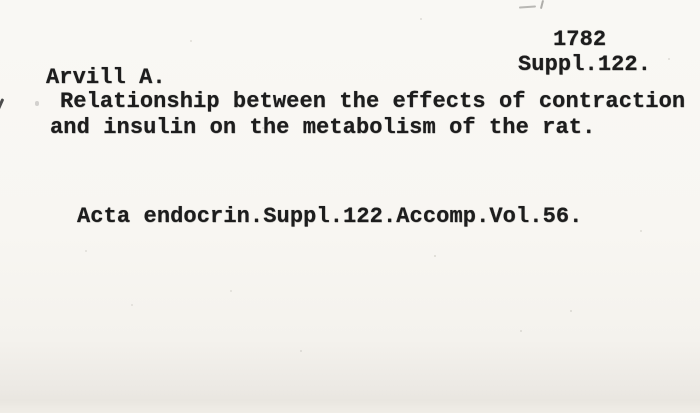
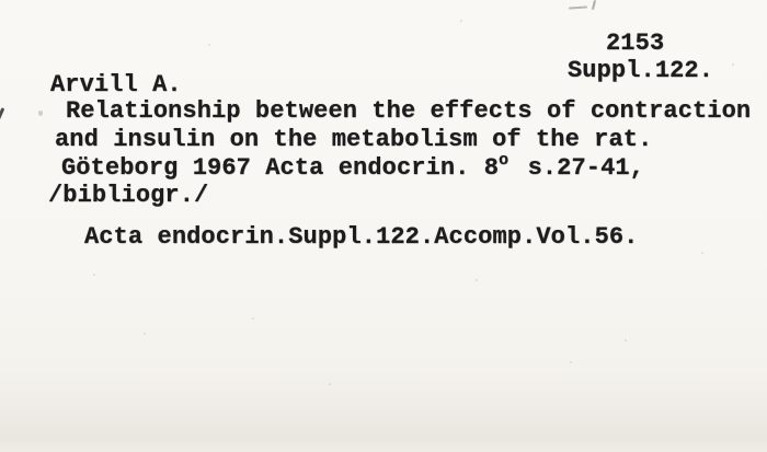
- 1782
+ 2153
  Suppl.122.
  Arvill A.
  Relationship between the effects of contraction
  and insulin on the metabolism of the rat.
+ Göteborg 1967 Acta endocrin. 8o s.27-41,
+ /bibliogr./
  Acta endocrin.Suppl.122.Accomp.Vol.56.
